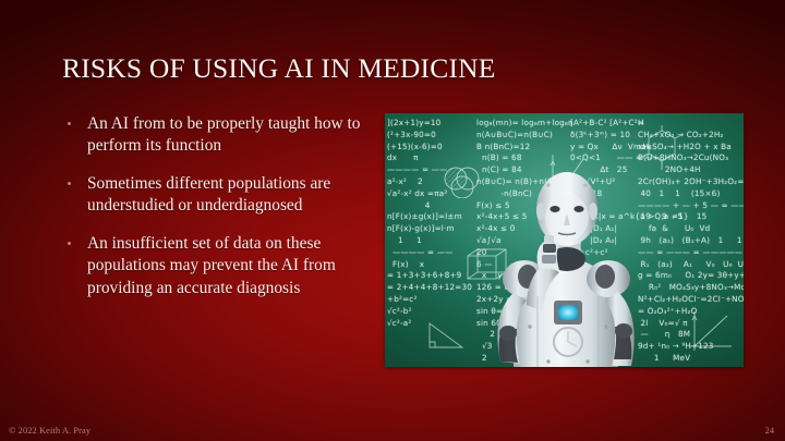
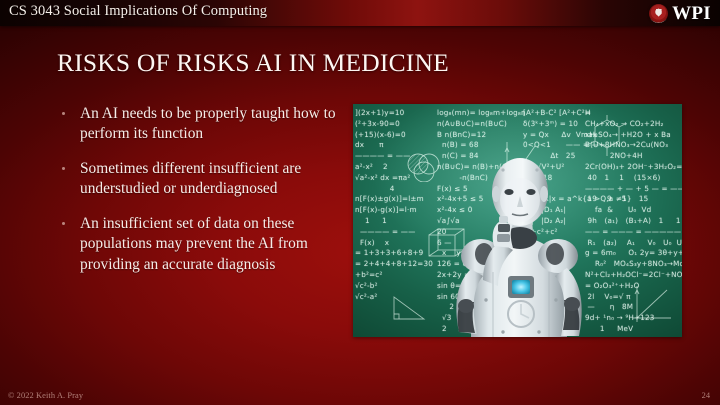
+ CS 3043 Social Implications Of Computing
+ WPI
- RISKS OF USING AI IN MEDICINE
+ RISKS OF RISKS AI IN MEDICINE
- An AI from to be properly taught how to perform its function
+ An AI needs to be properly taught how to perform its function
- Sometimes different populations are understudied or underdiagnosed
+ Sometimes different insufficient are understudied or underdiagnosed
  An insufficient set of data on these populations may prevent the AI from providing an accurate diagnosis
  © 2022 Keith A. Pray
  24
